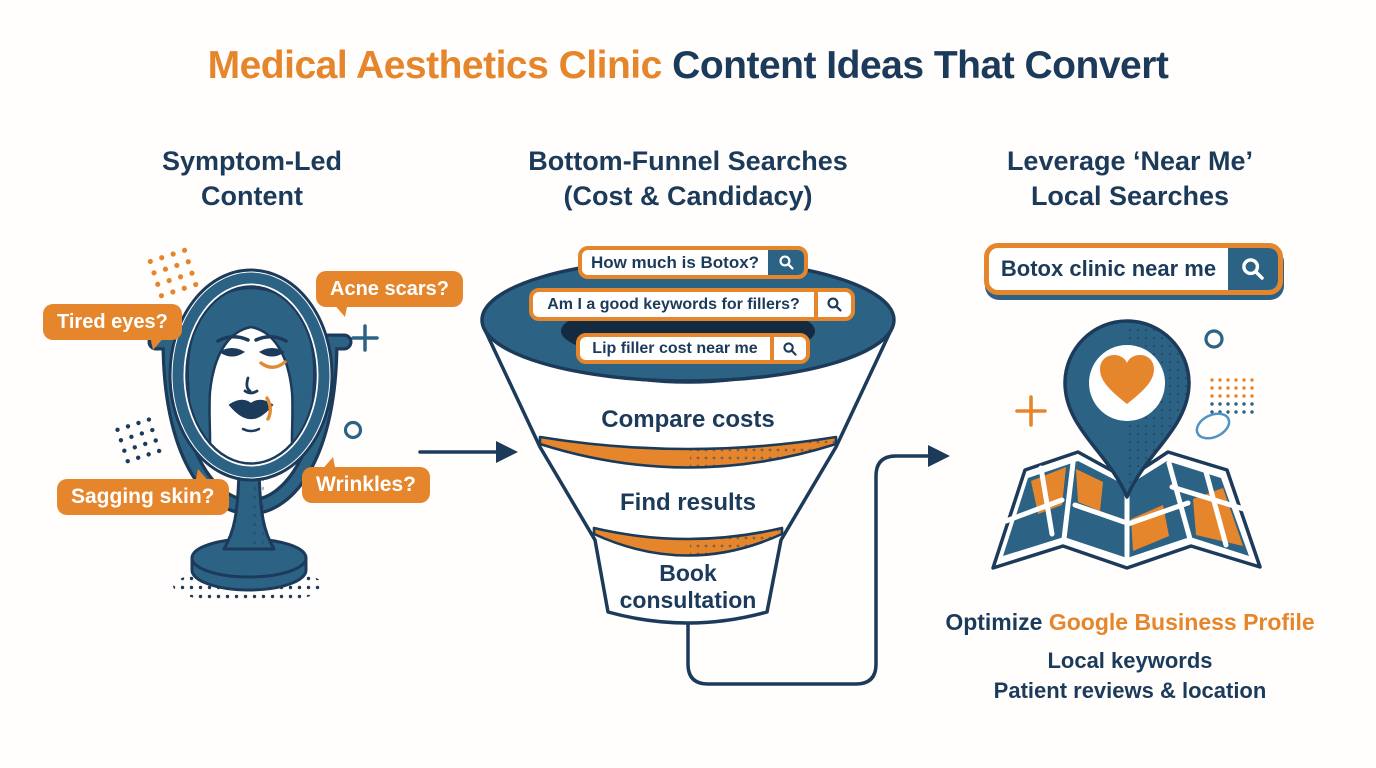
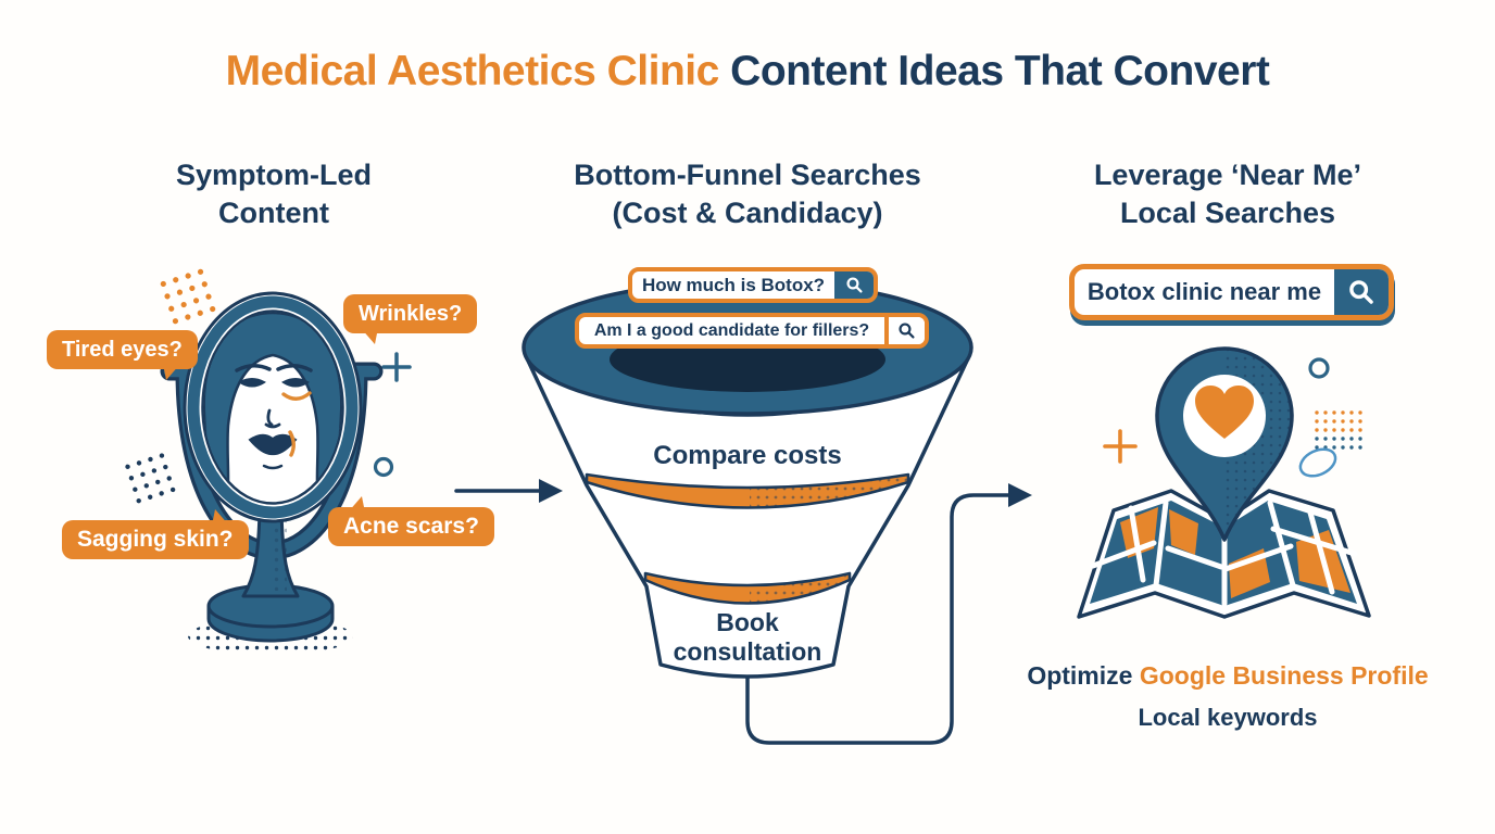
  Medical Aesthetics Clinic Content Ideas That Convert
  Symptom-Led
  Content
  Bottom-Funnel Searches
  (Cost & Candidacy)
  Leverage ‘Near Me’
  Local Searches
  Tired eyes?
- Acne scars?
+ Wrinkles?
  Sagging skin?
- Wrinkles?
+ Acne scars?
  How much is Botox?
- Am I a good keywords for fillers?
+ Am I a good candidate for fillers?
- Lip filler cost near me
  Compare costs
- Find results
  Book consultation
  Botox clinic near me
  Optimize Google Business Profile
  Local keywords
- Patient reviews & location
